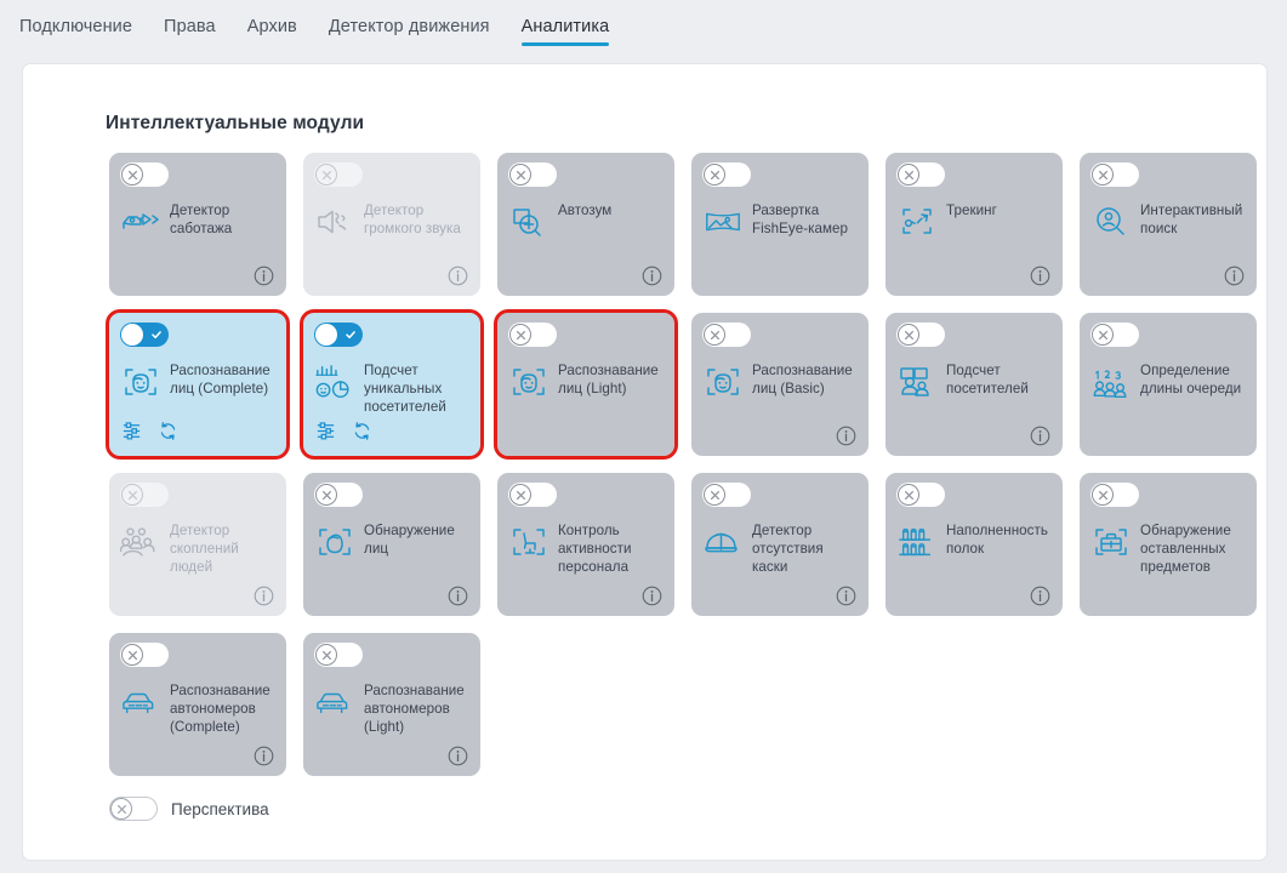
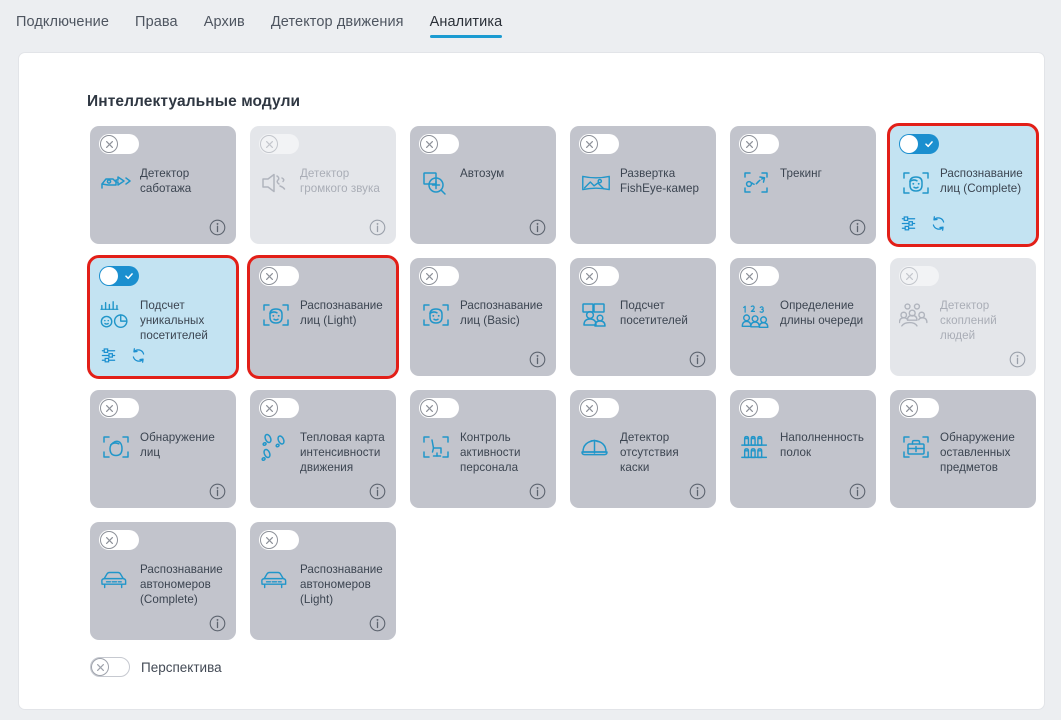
  Подключение
  Права
  Архив
  Детектор движения
  Аналитика
  Интеллектуальные модули
  Детектор
  саботажа
  Детектор
  громкого звука
  Автозум
  Развертка
  FishEye-камер
  Трекинг
- Интерактивный
- поиск
  Распознавание
  лиц (Complete)
  Подсчет
  уникальных
  посетителей
  Распознавание
  лиц (Light)
  Распознавание
  лиц (Basic)
  Подсчет
  посетителей
  Определение
  длины очереди
  Детектор
  скоплений
  людей
  Обнаружение
  лиц
+ Тепловая карта
+ интенсивности
+ движения
  Контроль
  активности
  персонала
  Детектор
  отсутствия
  каски
  Наполненность
  полок
  Обнаружение
  оставленных
  предметов
  Распознавание
  автономеров
  (Complete)
  Распознавание
  автономеров
  (Light)
  Перспектива
